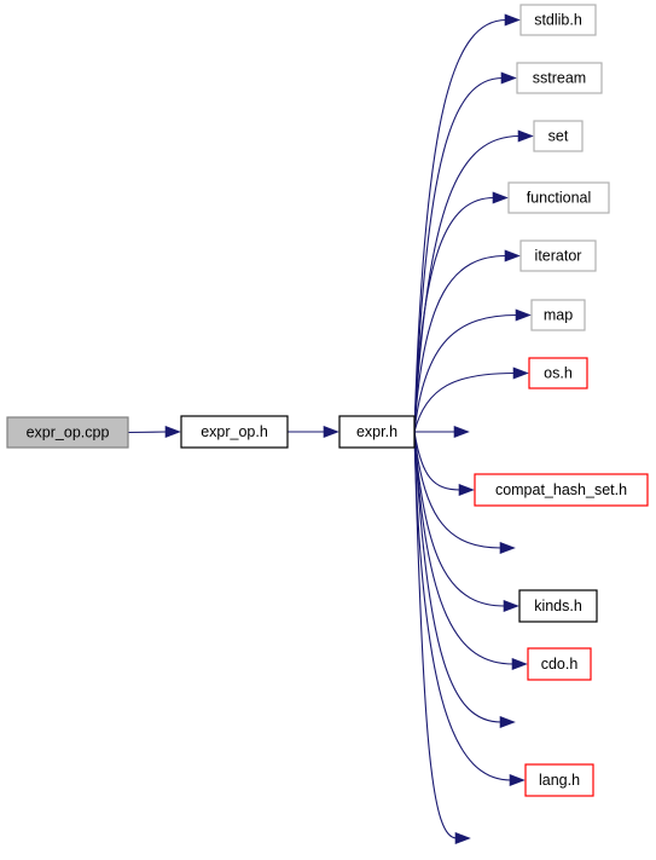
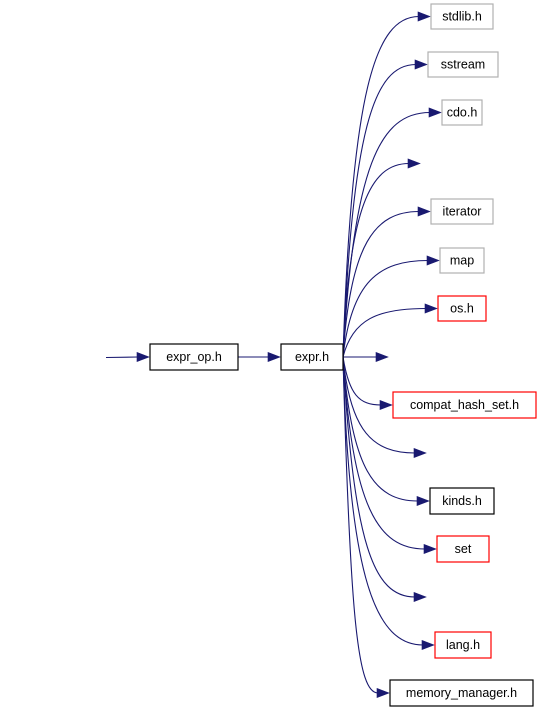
- expr_op.cpp
  expr_op.h
  expr.h
  stdlib.h
  sstream
- set
+ cdo.h
- functional
  iterator
  map
  os.h
  compat_hash_set.h
  kinds.h
- cdo.h
+ set
  lang.h
+ memory_manager.h
